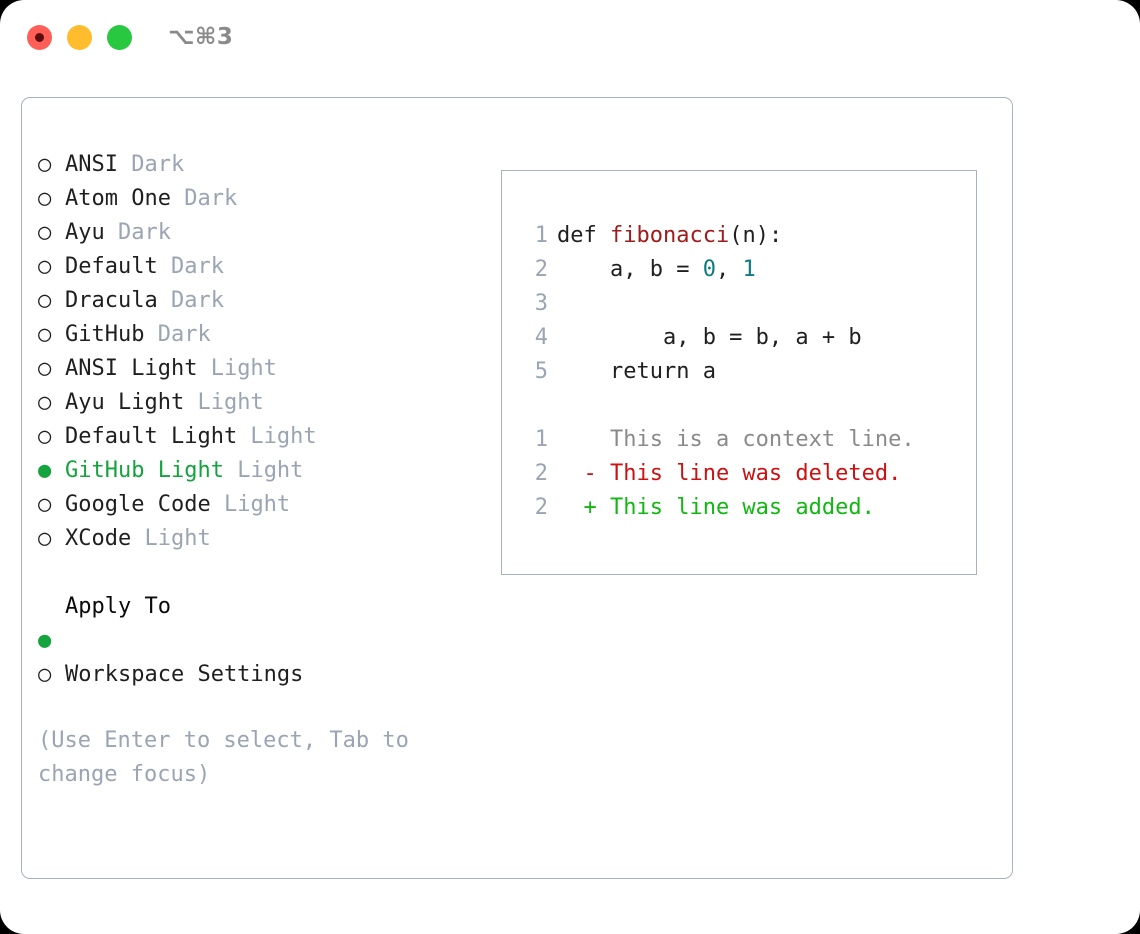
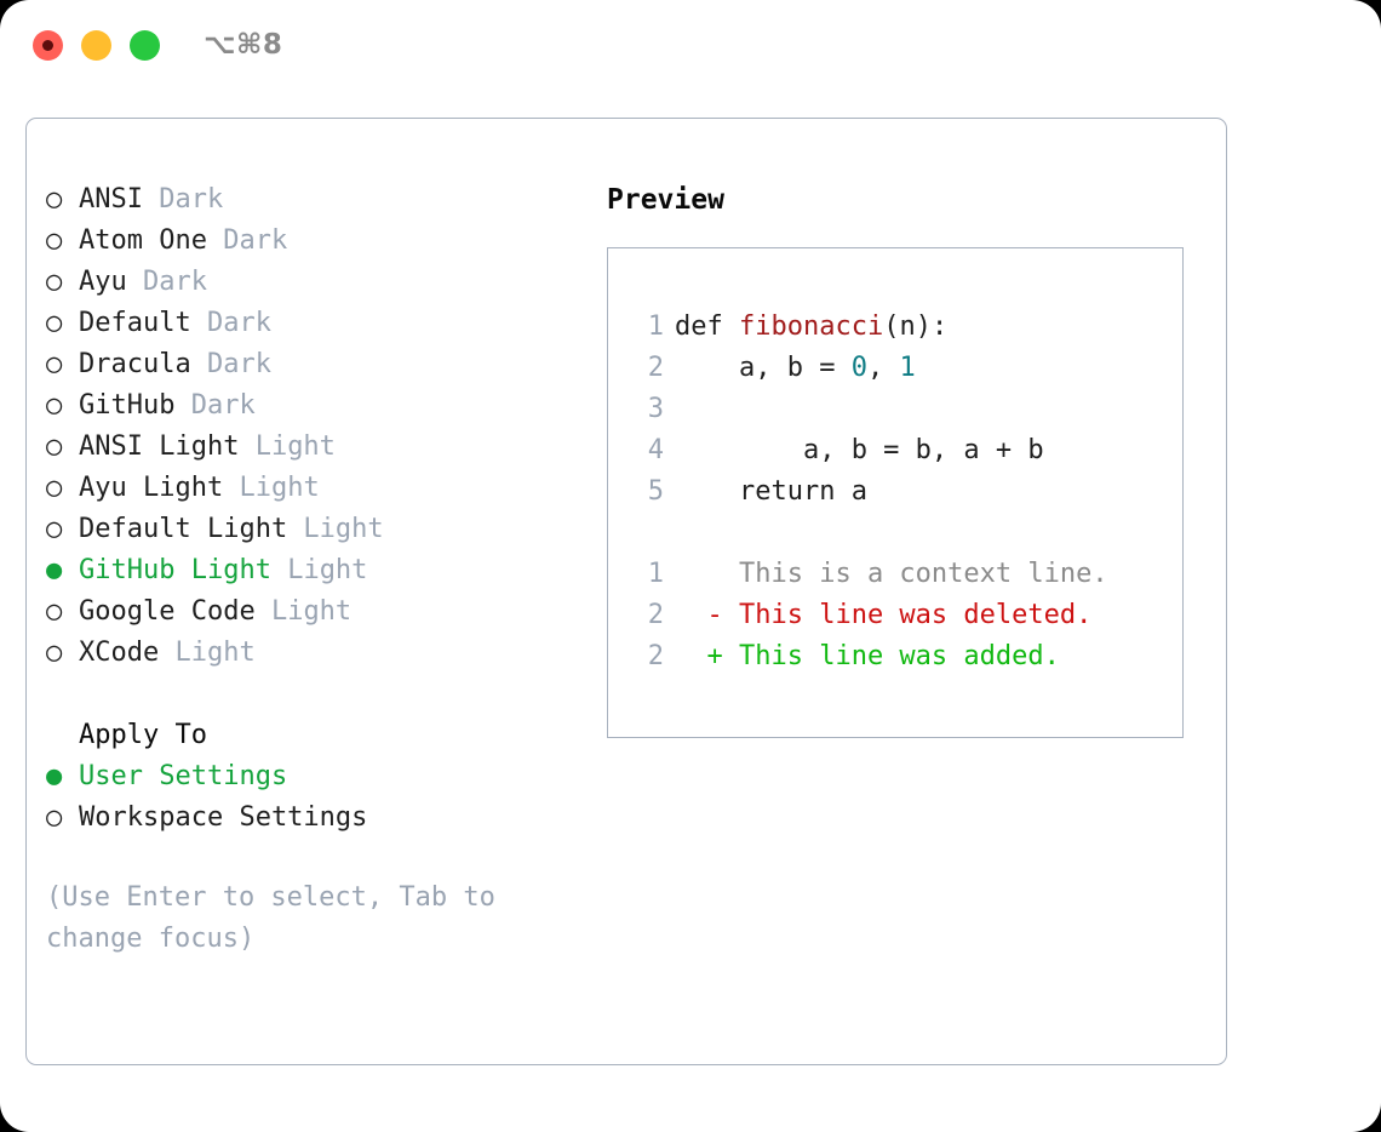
- ⌥⌘3
+ ⌥⌘8
  ○
  ANSI
  Dark
  ○
  Atom One
  Dark
  ○
  Ayu
  Dark
  ○
  Default
  Dark
  ○
  Dracula
  Dark
  ○
  GitHub
  Dark
  ○
  ANSI Light
  Light
  ○
  Ayu Light
  Light
  ○
  Default Light
  Light
  ●
  GitHub Light
  Light
  ○
  Google Code
  Light
  ○
  XCode
  Light
  Apply To
  ●
+ User Settings
  ○
  Workspace Settings
  (Use Enter to select, Tab to change focus)
+ Preview
  1
  def fibonacci(n):
  2
  a, b = 0, 1
  3
  4
  a, b = b, a + b
  5
  return a
  1
  This is a context line.
  2
  - This line was deleted.
  2
  + This line was added.
